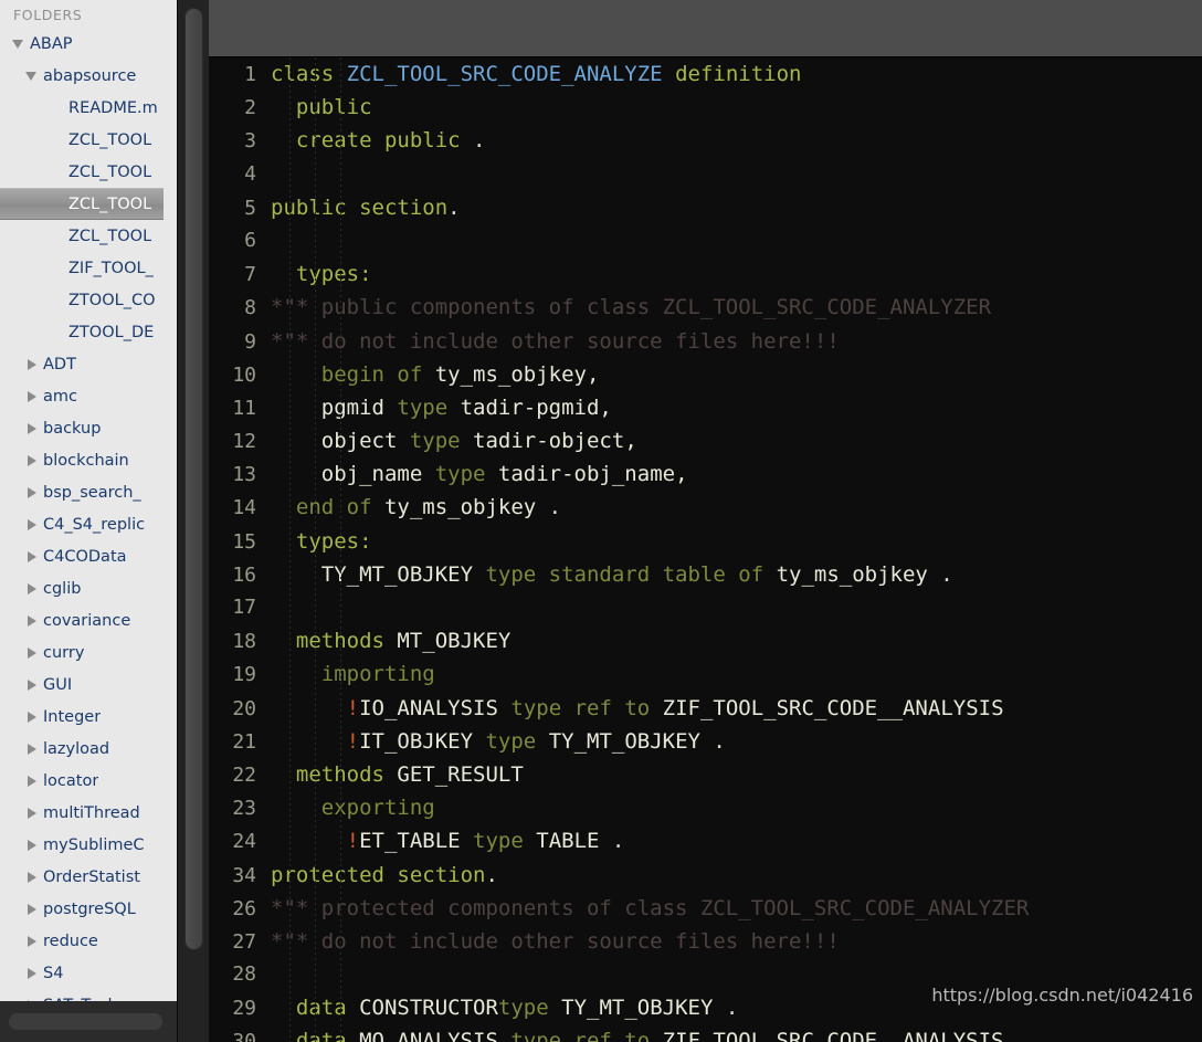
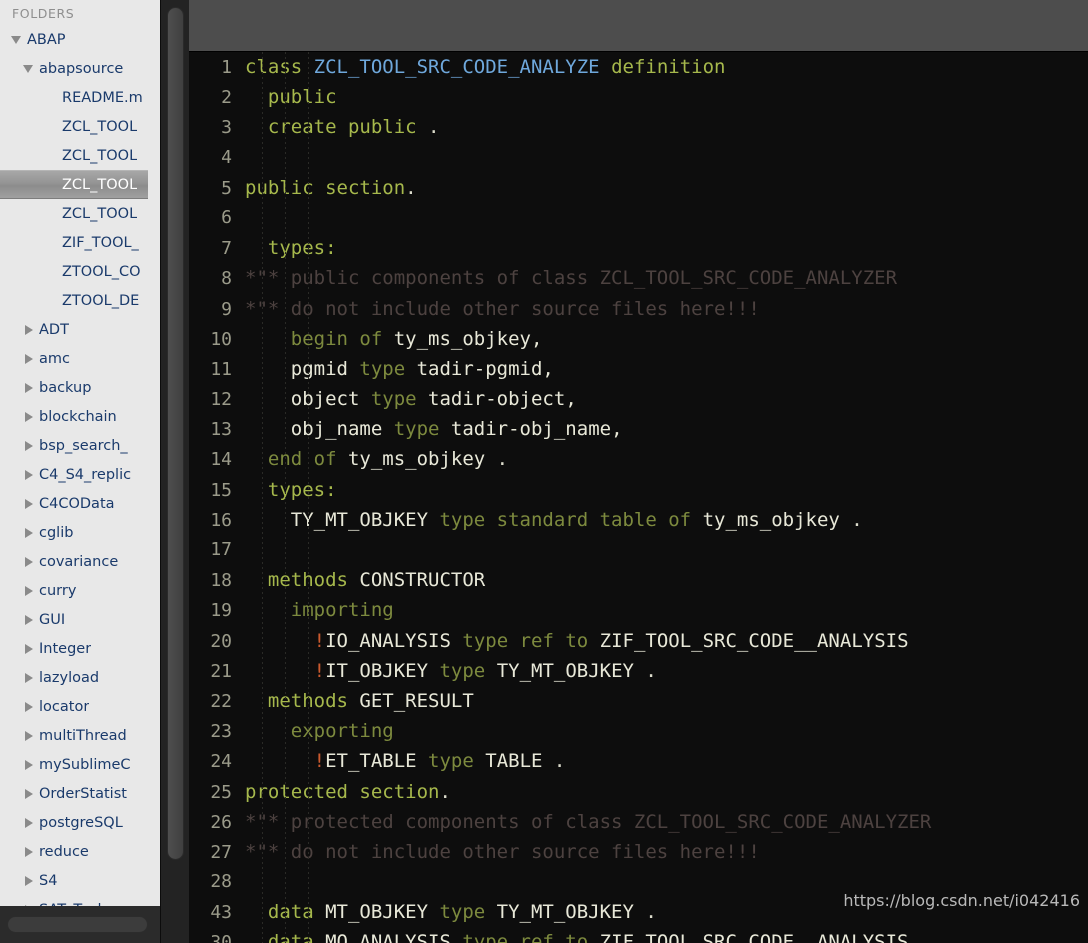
  FOLDERS
  ABAP
  abapsource
  README.m
  ZCL_TOOL
  ZCL_TOOL
  ZCL_TOOL
  ZCL_TOOL
  ZIF_TOOL_
  ZTOOL_CO
  ZTOOL_DE
  ADT
  amc
  backup
  blockchain
  bsp_search_
  C4_S4_replic
  C4COData
  cglib
  covariance
  curry
  GUI
  Integer
  lazyload
  locator
  multiThread
  mySublimeC
  OrderStatist
  postgreSQL
  reduce
  S4
  1
  cas ZCL_TOOL_SRC_CODE_ANALYZE definition
  2
  3
  cete public .
  4
  5
  pbi section.
  6
  7
  8
  ** pblic components of class ZCL_TOOL_SRC_CODE_ANALYZER
  9
  ** d not include other source files here!!!
  10
  bgin of ty_ms_objkey,
  11
  pmid type tadir-pgmid,
  12
  oject type tadir-object,
  13
  oj_name type tadir-obj_name,
  14
  ed of ty_ms_objkey .
  15
  16
  T_MT_OBJKEY type standard table of ty_ms_objkey .
  17
  18
- mtods MT_OBJKEY
+ mtods CONSTRUCTOR
  19
  iporting
  20
  !IO_ANALYSIS type ref to ZIF_TOOL_SRC_CODE__ANALYSIS
  21
  !IT_OBJKEY type TY_MT_OBJKEY .
  22
  mtods GET_RESULT
  23
  eporting
  24
  !ET_TABLE type TABLE .
- 34
+ 25
  poeted section.
  26
  ** potected components of class ZCL_TOOL_SRC_CODE_ANALYZER
  27
  ** d not include other source files here!!!
  28
- 29
+ 43
- dt CONSTRUCTORtype TY_MT_OBJKEY .
+ dt MT_OBJKEY type TY_MT_OBJKEY .
  dt MO_ANALYSIS type ref to ZIF_TOOL_SRC_CODE__ANALYSIS
  https://blog.csdn.net/i042416
